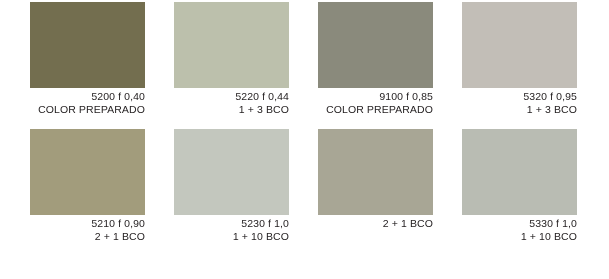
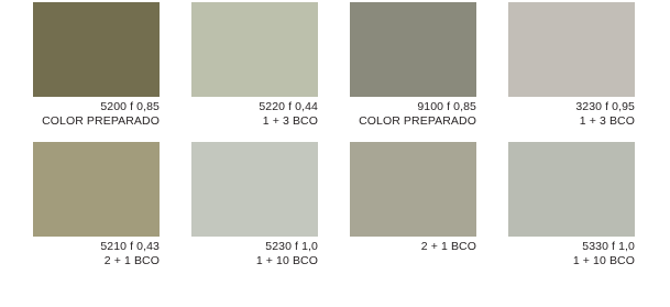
- 5200 f 0,40
+ 5200 f 0,85
  COLOR PREPARADO
  5220 f 0,44
  1 + 3 BCO
  9100 f 0,85
  COLOR PREPARADO
- 5320 f 0,95
+ 3230 f 0,95
  1 + 3 BCO
- 5210 f 0,90
+ 5210 f 0,43
  2 + 1 BCO
  5230 f 1,0
  1 + 10 BCO
  2 + 1 BCO
  5330 f 1,0
  1 + 10 BCO
